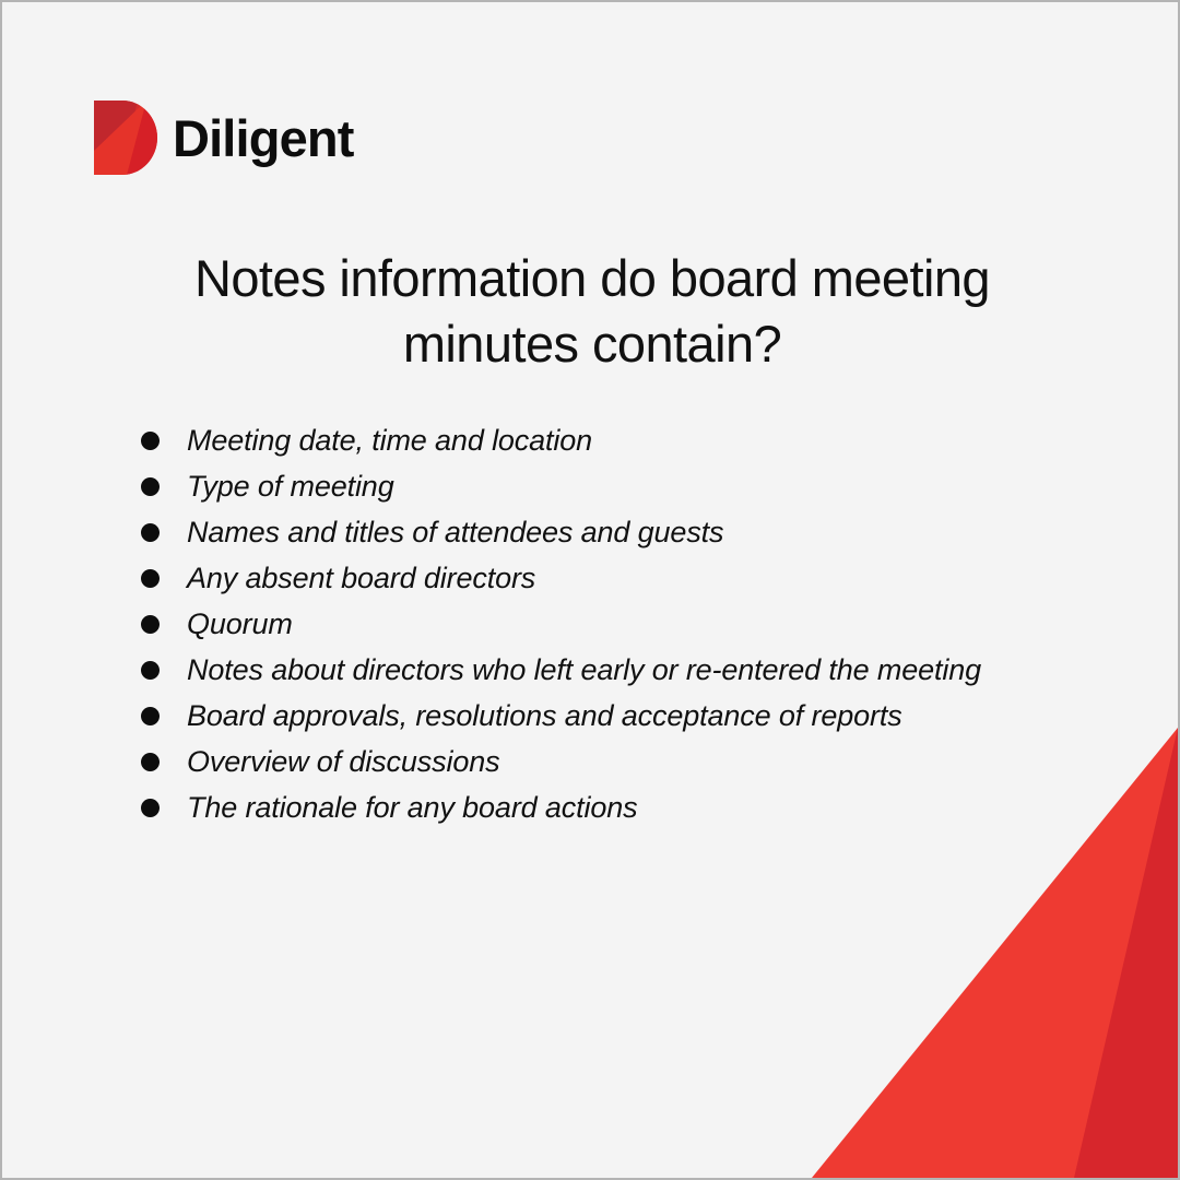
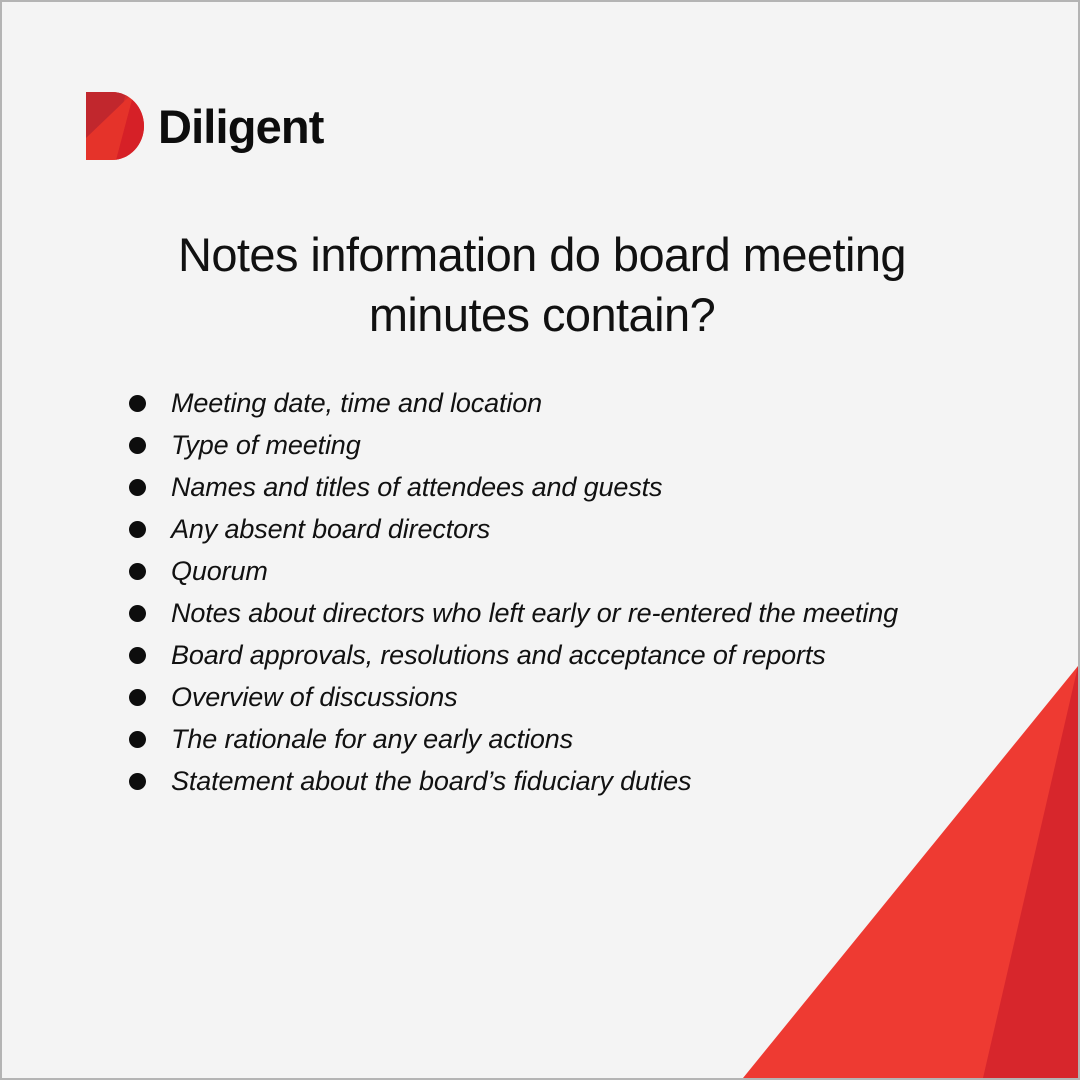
  Diligent
  Notes information do board meeting minutes contain?
  Meeting date, time and location
  Type of meeting
  Names and titles of attendees and guests
  Any absent board directors
  Quorum
  Notes about directors who left early or re-entered the meeting
  Board approvals, resolutions and acceptance of reports
  Overview of discussions
- The rationale for any board actions
+ The rationale for any early actions
+ Statement about the board’s fiduciary duties
